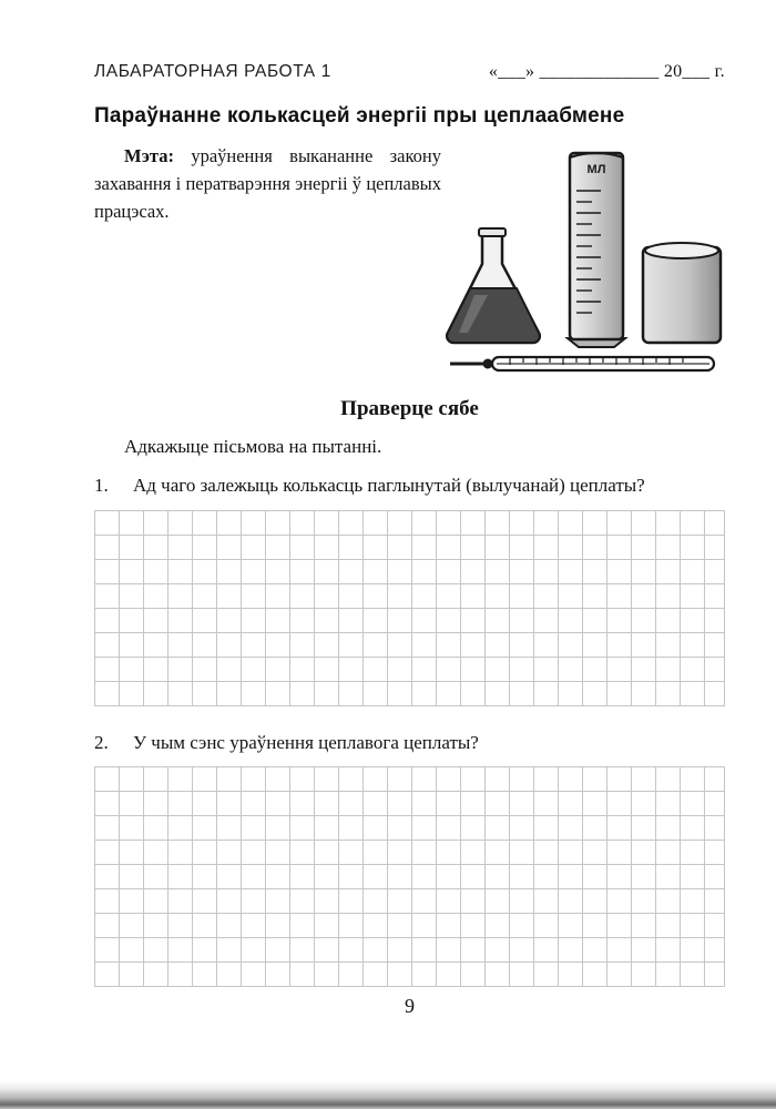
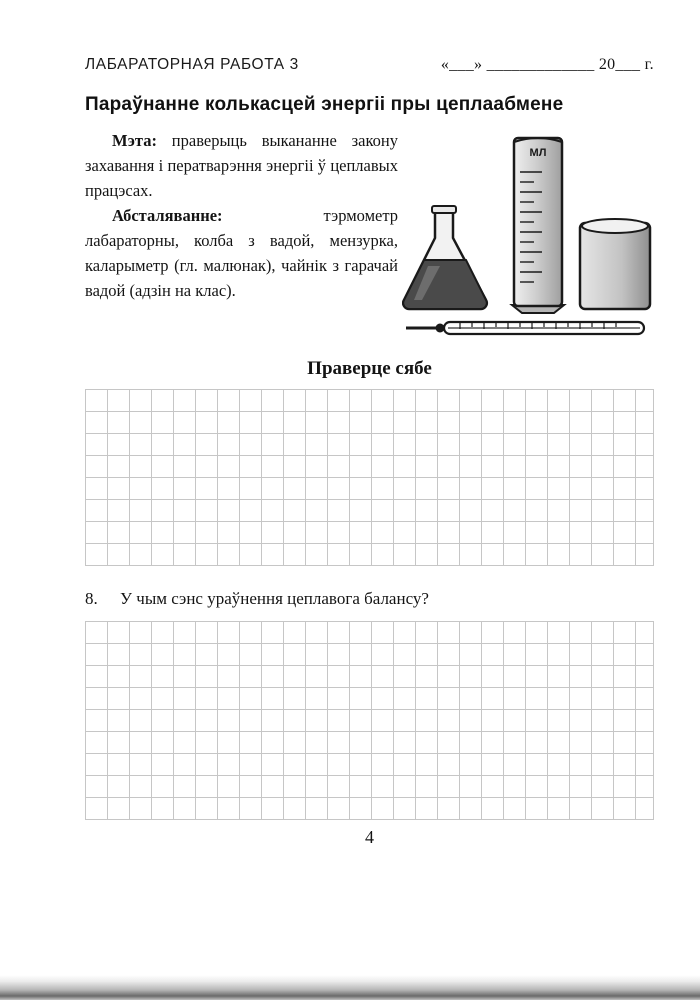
- ЛАБАРАТОРНАЯ РАБОТА 1
+ ЛАБАРАТОРНАЯ РАБОТА 3
  «___» _____________ 20___ г.
  Параўнанне колькасцей энергіі пры цеплаабмене
- Мэта: ураўнення выкананне закону захавання і ператварэння энергіі ў цеплавых працэсах.
+ Мэта: праверыць выкананне закону захавання і ператварэння энергіі ў цеплавых працэсах.
+ Абсталяванне: тэрмометр лабараторны, колба з вадой, мензурка, каларыметр (гл. малюнак), чайнік з гарачай вадой (адзін на клас).
  МЛ
  Праверце сябе
- Адкажыце пісьмова на пытанні.
- 1.
- Ад чаго залежыць колькасць паглынутай (вылучанай) цеплаты?
- 2.
+ 8.
- У чым сэнс ураўнення цеплавога цеплаты?
+ У чым сэнс ураўнення цеплавога балансу?
- 9
+ 4
